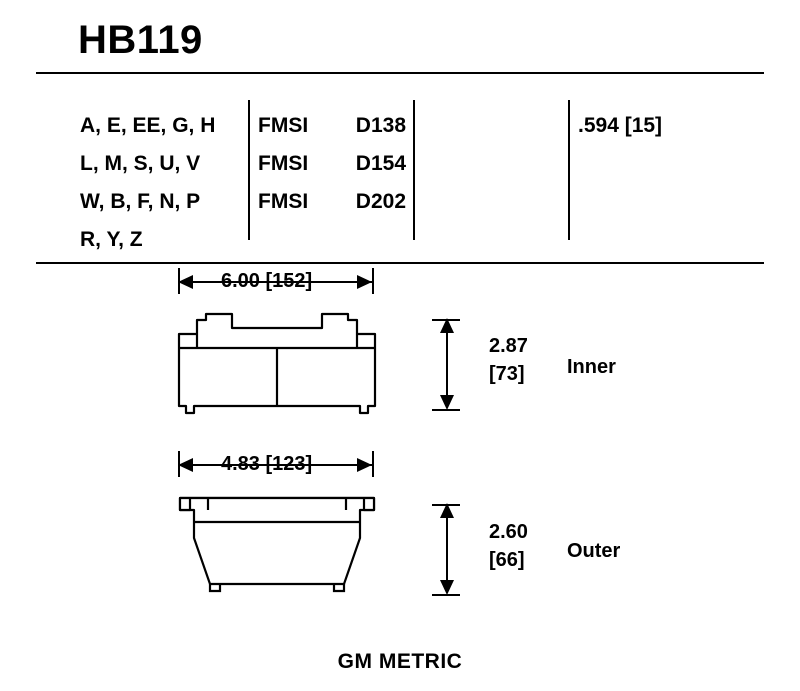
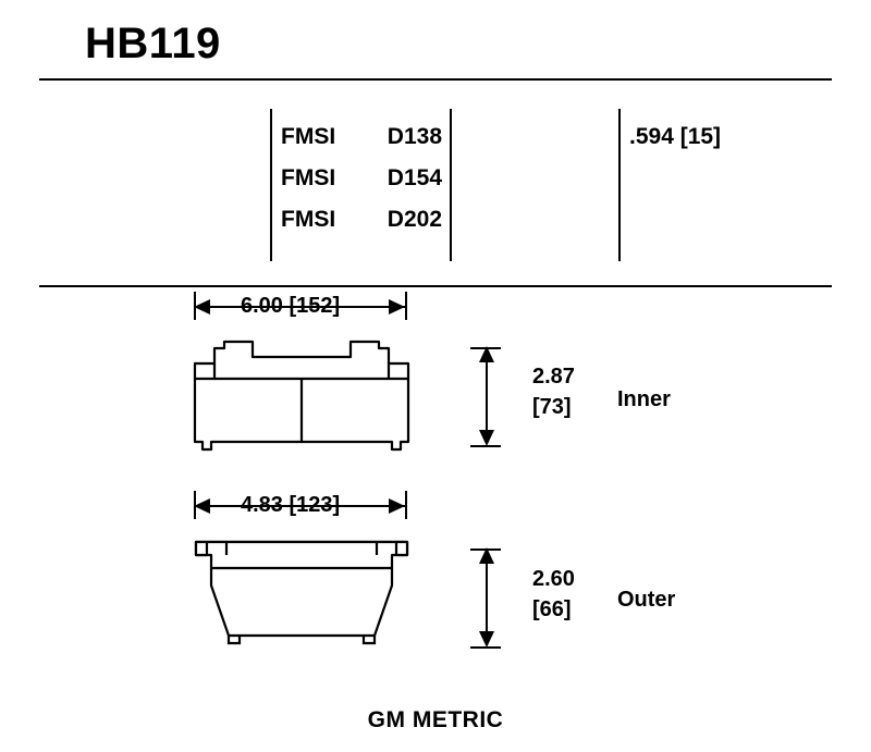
  HB119
- A, E, EE, G, H
- L, M, S, U, V
- W, B, F, N, P
- R, Y, Z
  FMSI
  D138
  FMSI
  D154
  FMSI
  D202
  .594 [15]
  6.00 [152]
  2.87
  [73]
  Inner
  4.83 [123]
  2.60
  [66]
  Outer
  GM METRIC
